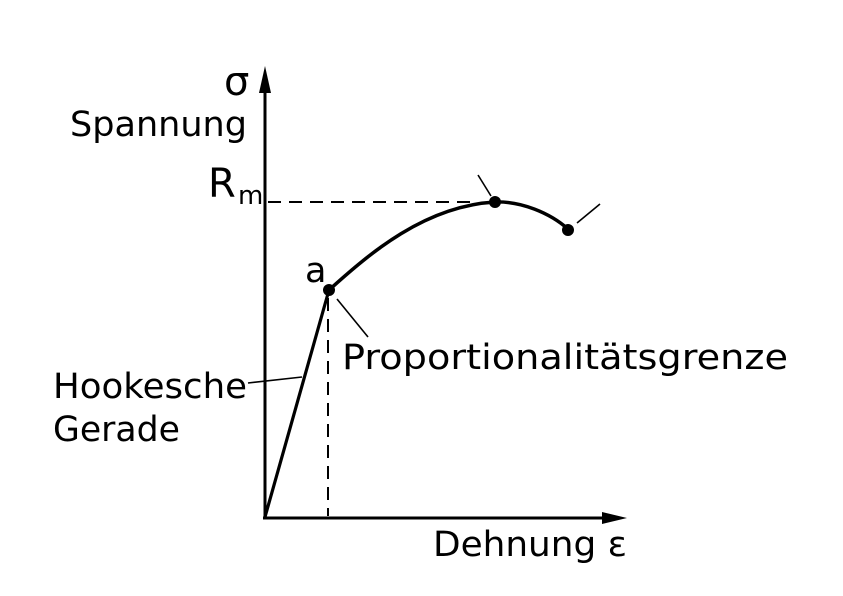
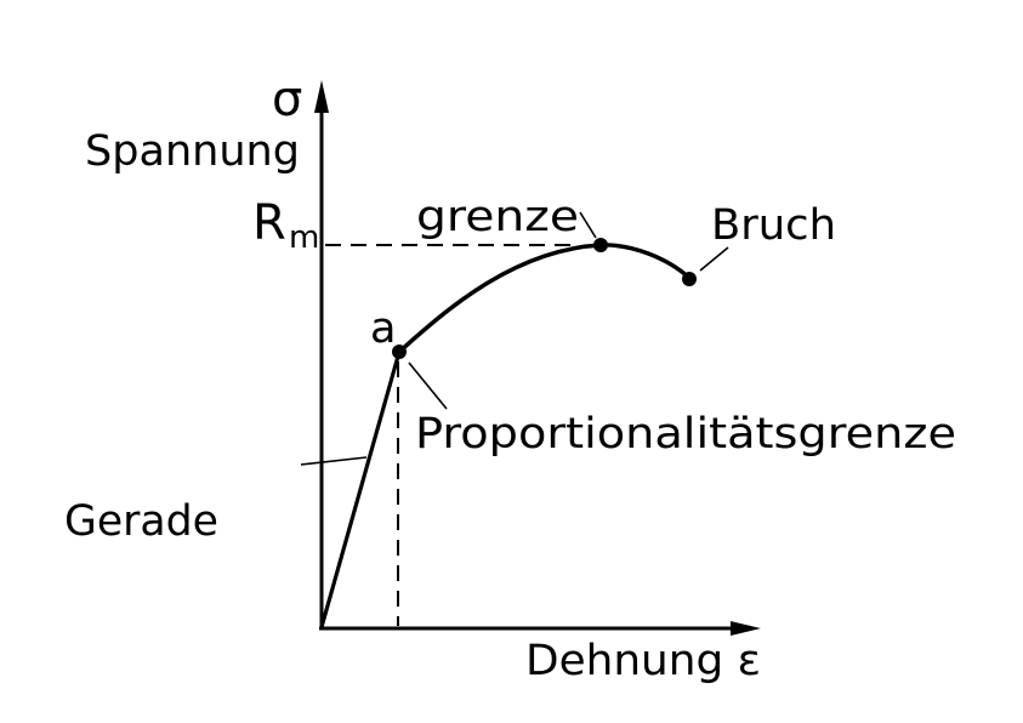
  σ
  Spannung
  R
  m
+ grenze
+ Bruch
  a
  Proportionalitätsgrenze
- Hookesche
  Gerade
  Dehnung ε
